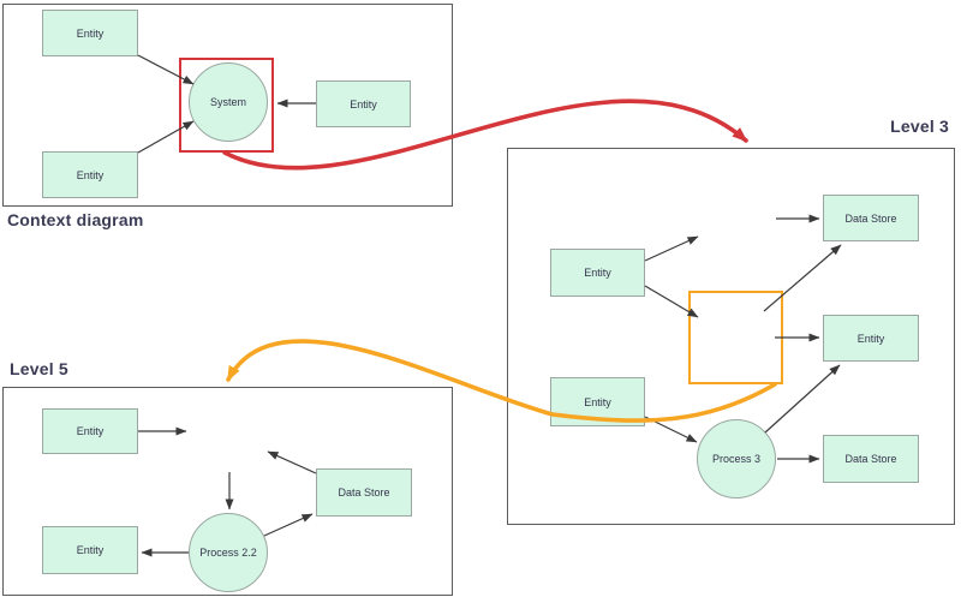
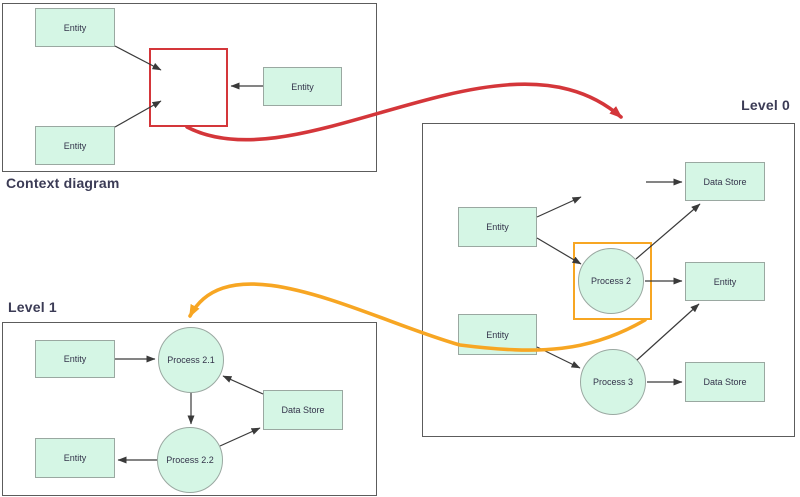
  Context diagram
- Level 3
+ Level 0
- Level 5
+ Level 1
  Entity
  Entity
  Entity
- System
  Entity
  Entity
+ Process 2
  Process 3
  Data Store
  Entity
  Data Store
  Entity
  Entity
+ Process 2.1
  Process 2.2
  Data Store
